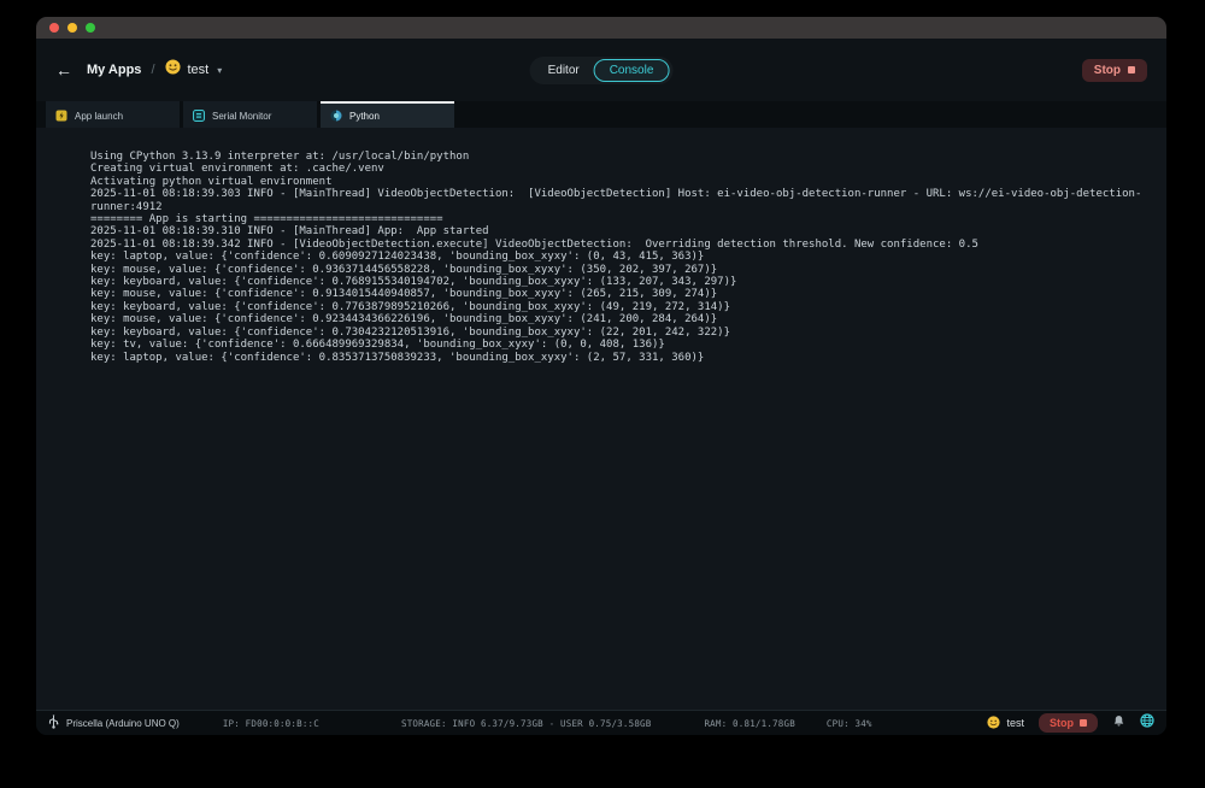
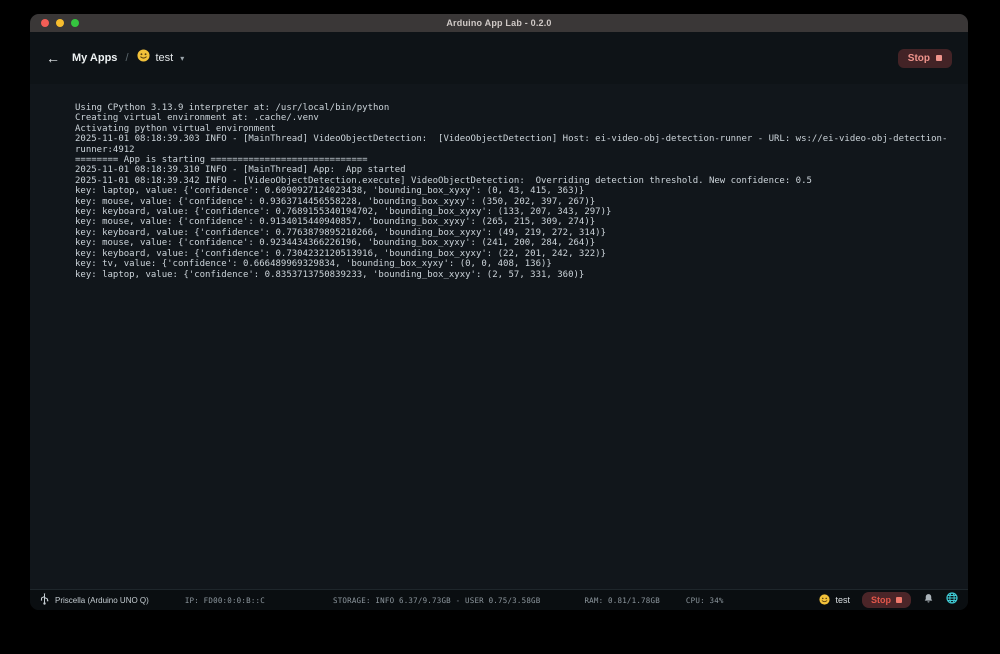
+ Arduino App Lab - 0.2.0
  ←
  My Apps
  /
  test
  ▾
- Editor
- Console
  Stop
- App launch
- Serial Monitor
- Python
  Using CPython 3.13.9 interpreter at: /usr/local/bin/python
  Creating virtual environment at: .cache/.venv
  Activating python virtual environment
  2025-11-01 08:18:39.303 INFO - [MainThread] VideoObjectDetection: [VideoObjectDetection] Host: ei-video-obj-detection-runner - URL: ws://ei-video-obj-detection-
  runner:4912
  ======== App is starting =============================
  2025-11-01 08:18:39.310 INFO - [MainThread] App: App started
  2025-11-01 08:18:39.342 INFO - [VideoObjectDetection.execute] VideoObjectDetection: Overriding detection threshold. New confidence: 0.5
  key: laptop, value: {'confidence': 0.6090927124023438, 'bounding_box_xyxy': (0, 43, 415, 363)}
  key: mouse, value: {'confidence': 0.9363714456558228, 'bounding_box_xyxy': (350, 202, 397, 267)}
  key: keyboard, value: {'confidence': 0.7689155340194702, 'bounding_box_xyxy': (133, 207, 343, 297)}
  key: mouse, value: {'confidence': 0.9134015440940857, 'bounding_box_xyxy': (265, 215, 309, 274)}
  key: keyboard, value: {'confidence': 0.7763879895210266, 'bounding_box_xyxy': (49, 219, 272, 314)}
  key: mouse, value: {'confidence': 0.9234434366226196, 'bounding_box_xyxy': (241, 200, 284, 264)}
  key: keyboard, value: {'confidence': 0.7304232120513916, 'bounding_box_xyxy': (22, 201, 242, 322)}
  key: tv, value: {'confidence': 0.666489969329834, 'bounding_box_xyxy': (0, 0, 408, 136)}
  key: laptop, value: {'confidence': 0.8353713750839233, 'bounding_box_xyxy': (2, 57, 331, 360)}
  Priscella (Arduino UNO Q)
  IP: FD00:0:0:B::C
  STORAGE: INFO 6.37/9.73GB - USER 0.75/3.58GB
  RAM: 0.81/1.78GB
  CPU: 34%
  test
  Stop
